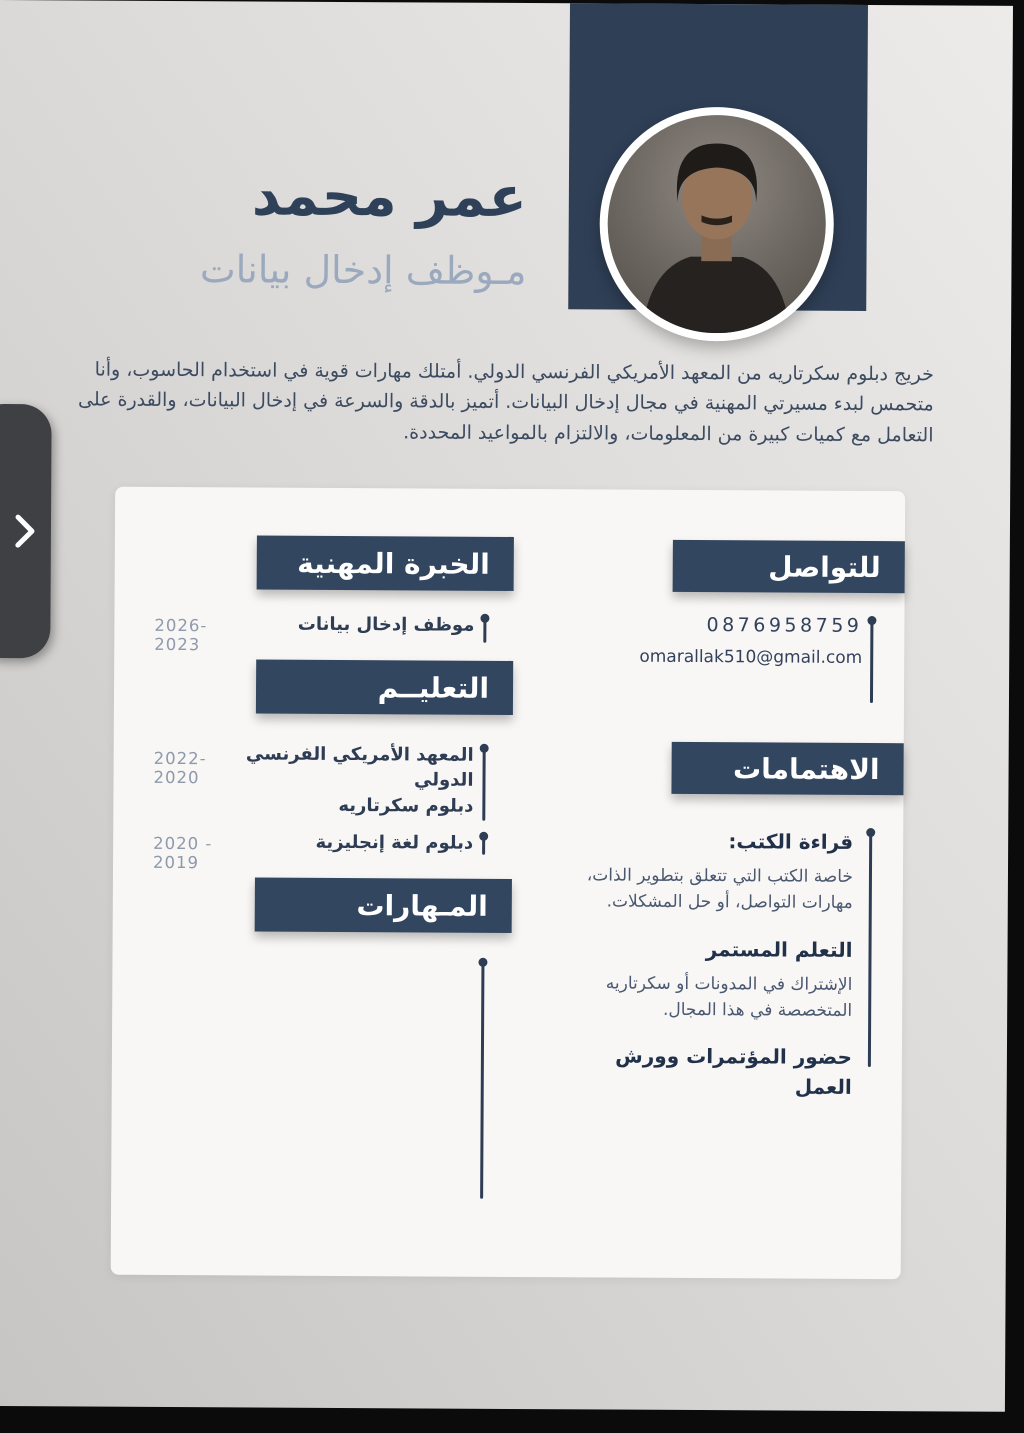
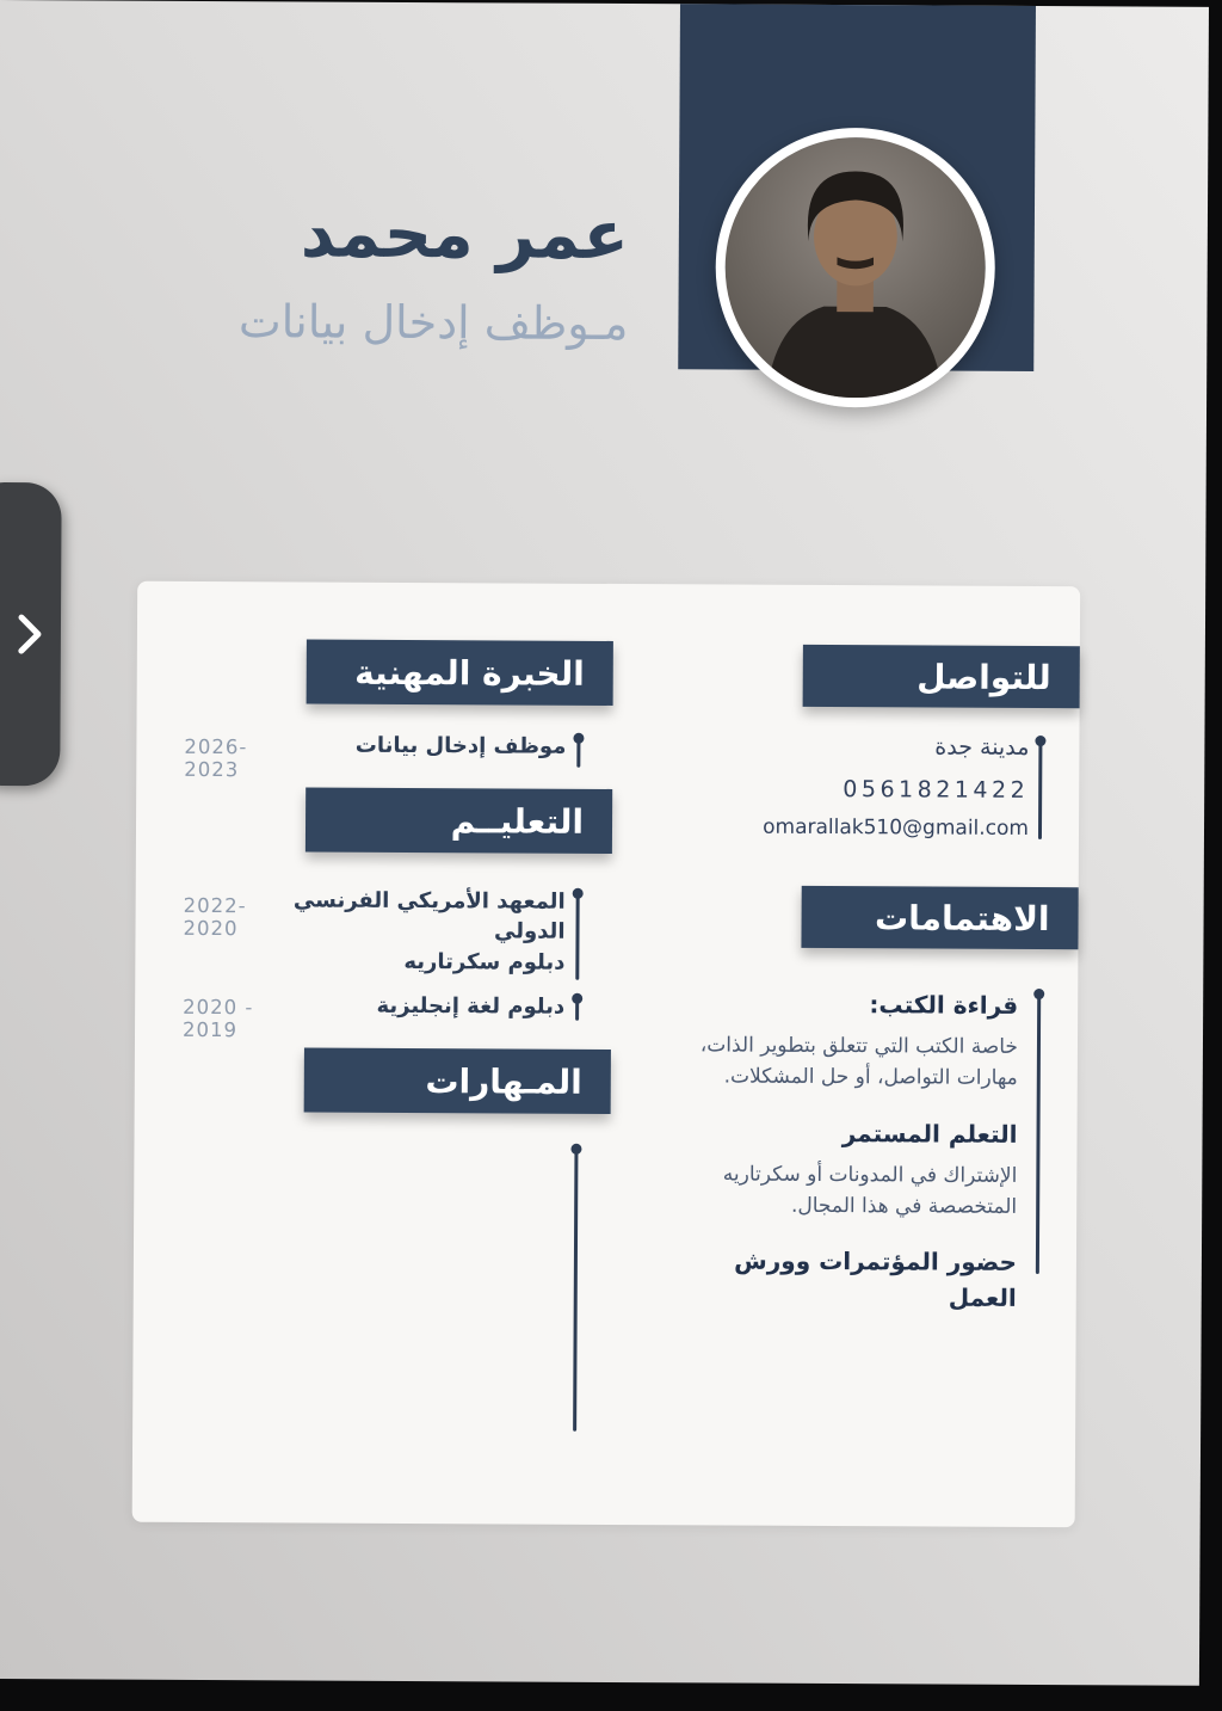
  عمر محمد
  مـوظف إدخال بيانات
- خريج دبلوم سكرتاريه من المعهد الأمريكي الفرنسي الدولي. أمتلك مهارات قوية في استخدام الحاسوب، وأنا متحمس لبدء مسيرتي المهنية في مجال إدخال البيانات. أتميز بالدقة والسرعة في إدخال البيانات، والقدرة على التعامل مع كميات كبيرة من المعلومات، والالتزام بالمواعيد المحددة.
  الخبرة المهنية
  موظف إدخال بيانات
  2026- 2023
  التعليــم
  المعهد الأمريكي الفرنسي الدولي
  دبلوم سكرتاريه
  2022- 2020
  دبلوم لغة إنجليزية
  2020 - 2019
  المـهارات
  للتواصل
+ مدينة جدة
- 0876958759
+ 0561821422
  omarallak510@gmail.com
  الاهتمامات
  قراءة الكتب:
  خاصة الكتب التي تتعلق بتطوير الذات، مهارات التواصل، أو حل المشكلات.
  التعلم المستمر
  الإشتراك في المدونات أو سكرتاريه المتخصصة في هذا المجال.
  حضور المؤتمرات وورش العمل
